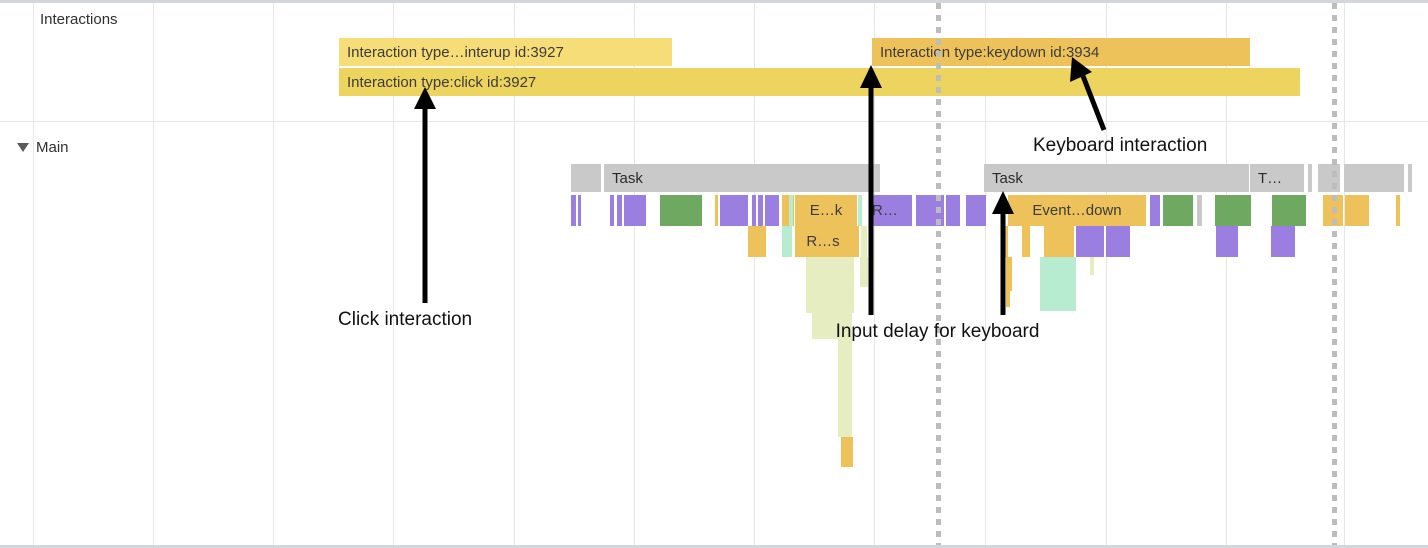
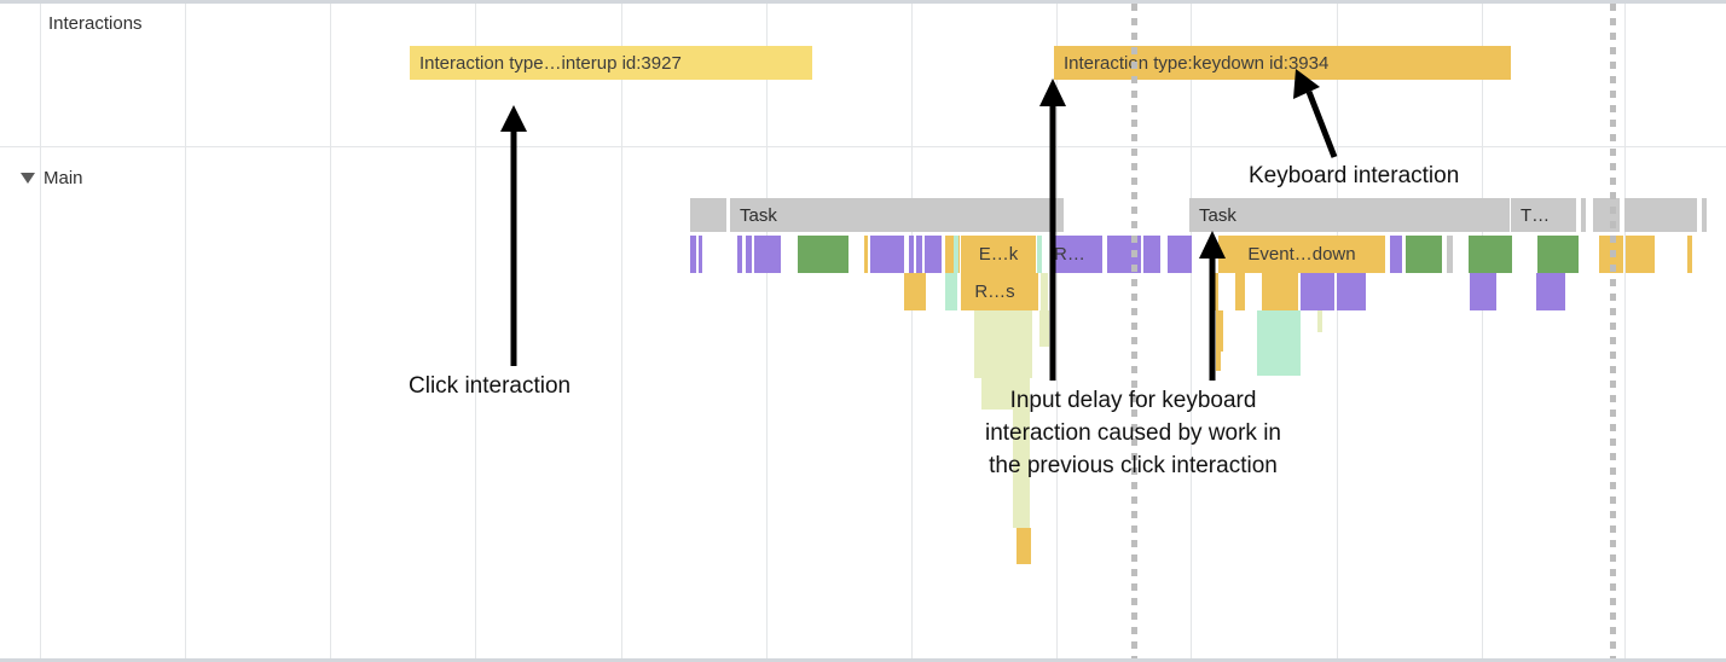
  Interactions
  Main
  Interaction type…interup id:3927
- Interaction type:click id:3927
  Interactin type:keydown id:3934
  Task
  Task
  T…
  E…k
  R…s
  R…
  Event…down
  Click interaction
  Keyboard interaction
  Input delay for keyboard
+ interaction caused by work in
+ the previous click interaction
